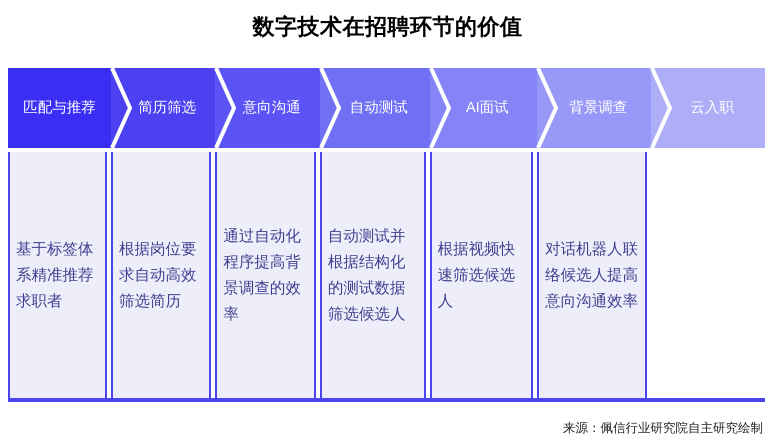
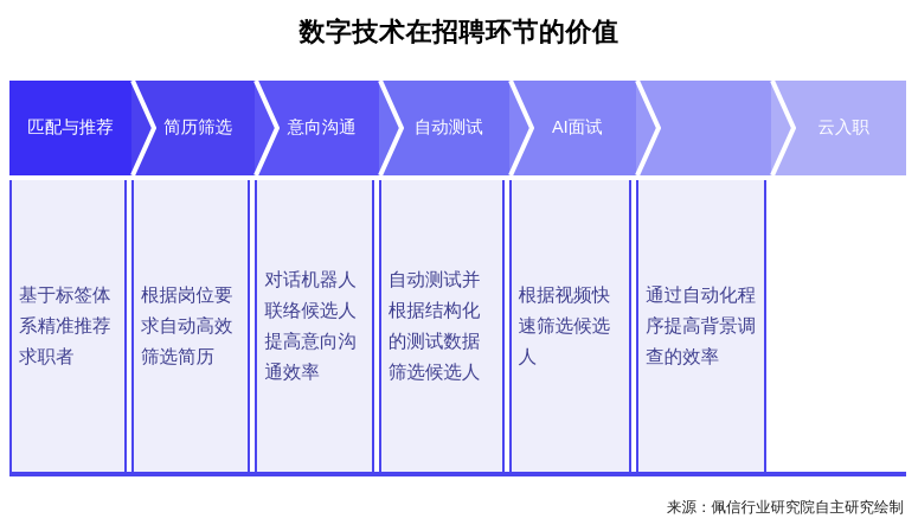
  数字技术在招聘环节的价值
  匹配与推荐
  简历筛选
  意向沟通
  自动测试
  AI面试
- 背景调查
  云入职
  基于标签体系精准推荐求职者
  根据岗位要求自动高效筛选简历
- 通过自动化程序提高背景调查的效率
+ 对话机器人联络候选人提高意向沟通效率
  自动测试并根据结构化的测试数据筛选候选人
  根据视频快速筛选候选人
- 对话机器人联络候选人提高意向沟通效率
+ 通过自动化程序提高背景调查的效率
  来源：佩信行业研究院自主研究绘制
